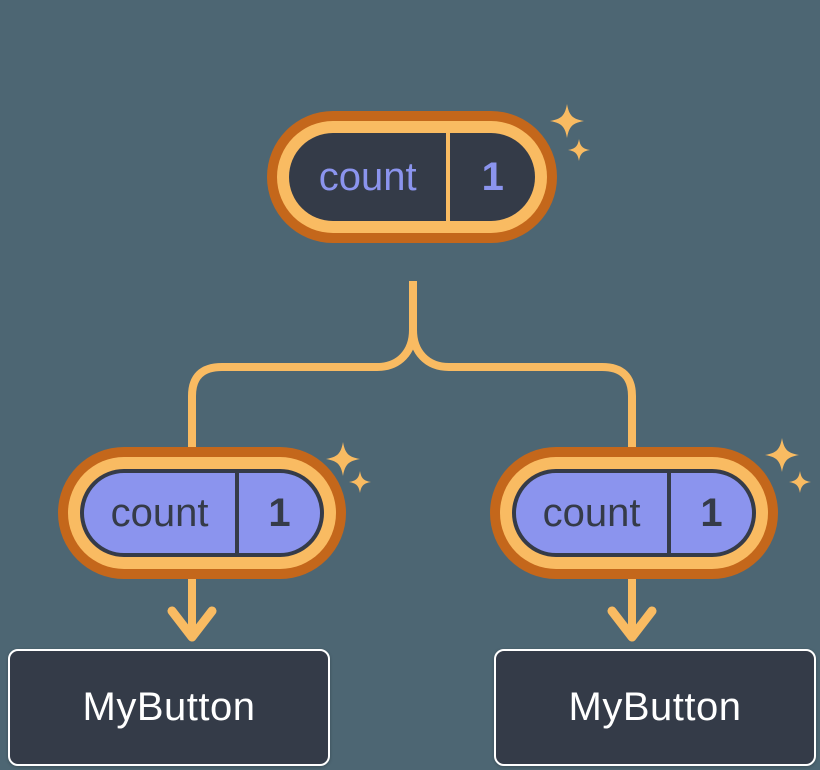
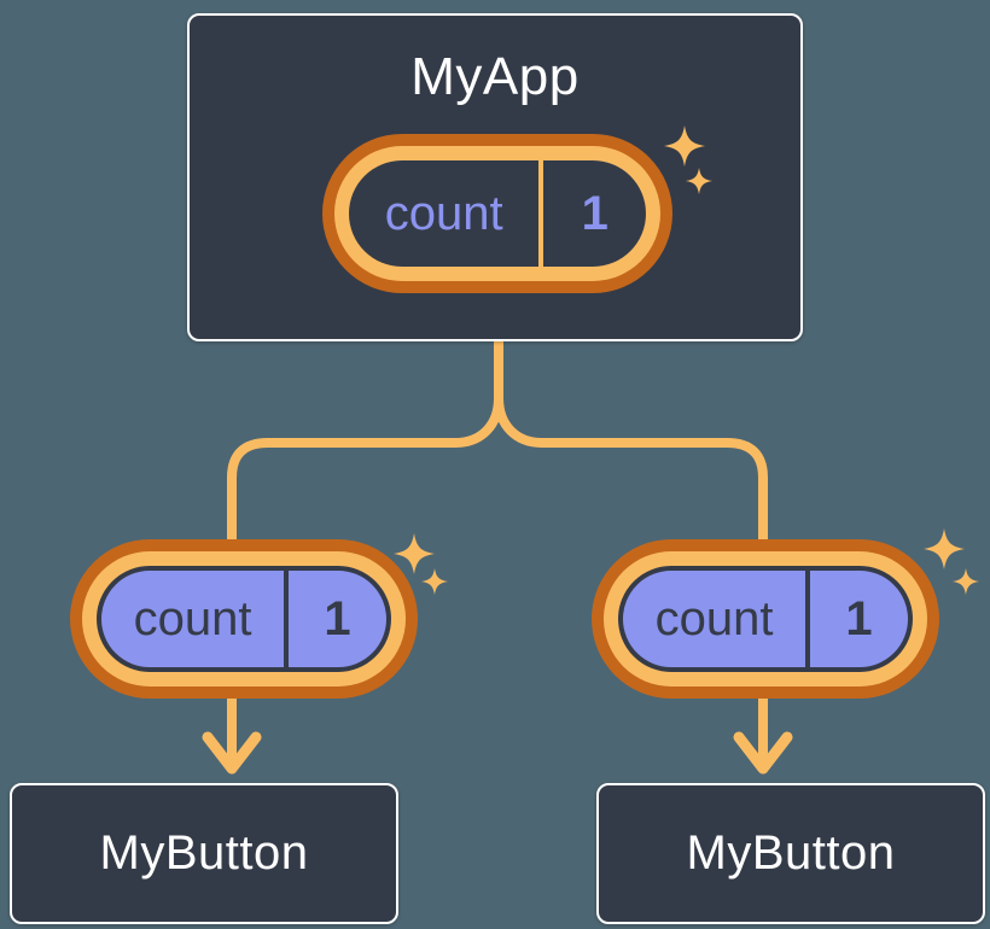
+ MyApp
  count
  1
  count
  1
  count
  1
  MyButton
  MyButton
